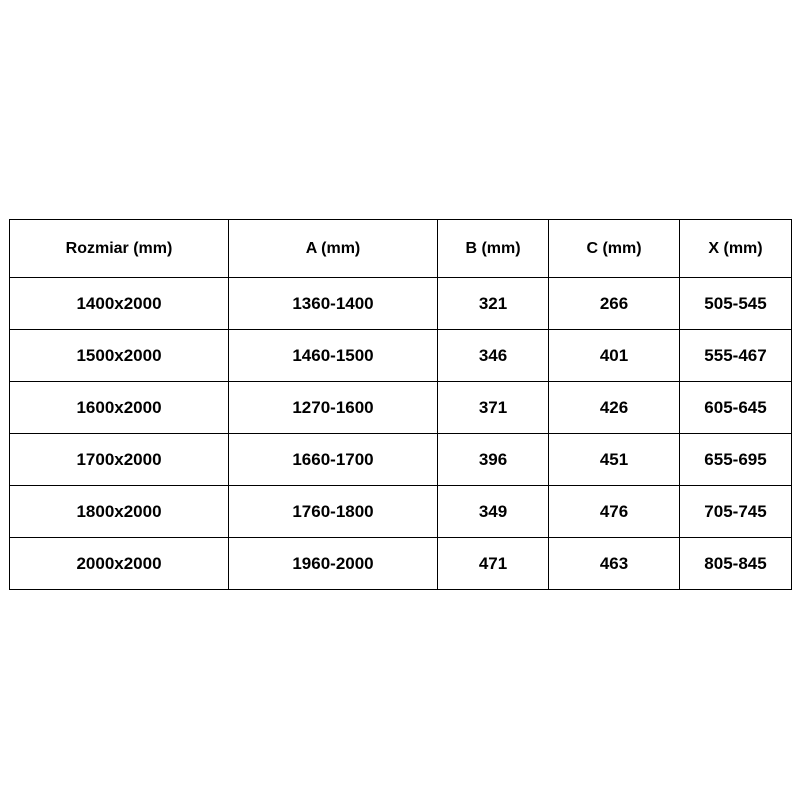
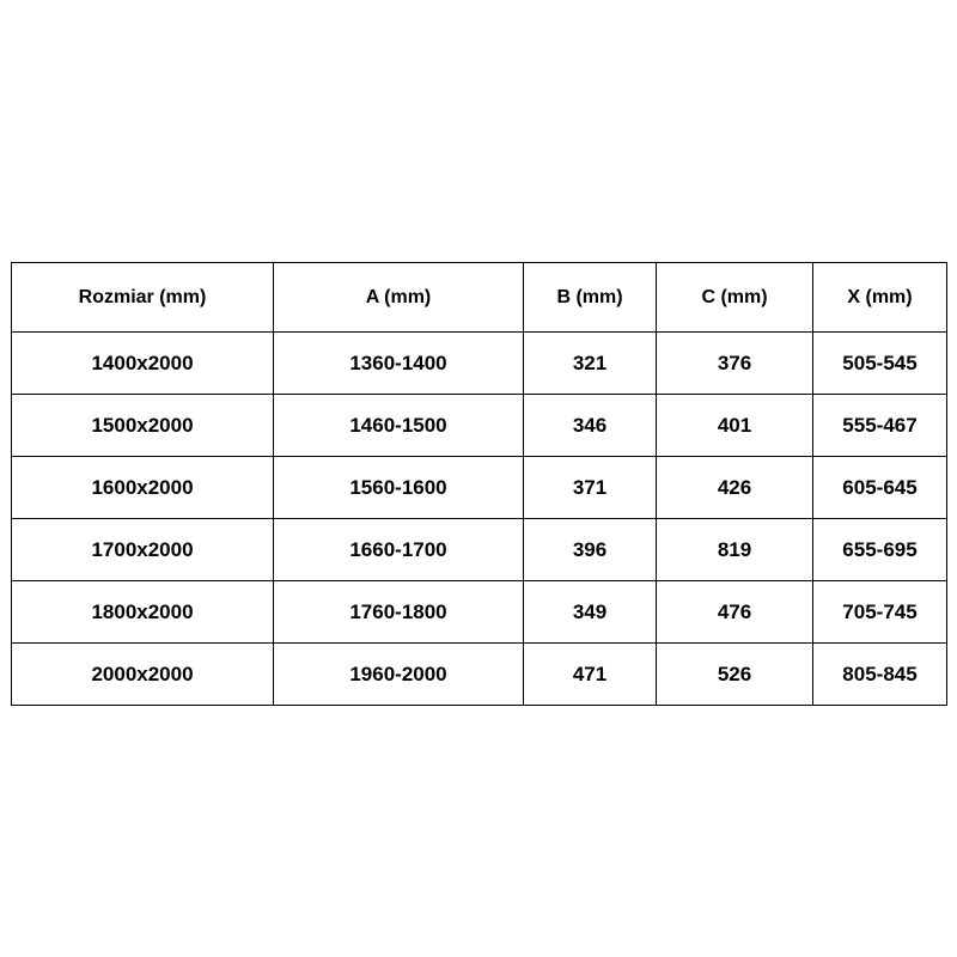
  Rozmiar (mm)	A (mm)	B (mm)	C (mm)	X (mm)
- 1400x2000	1360-1400	321	266	505-545
+ 1400x2000	1360-1400	321	376	505-545
  1500x2000	1460-1500	346	401	555-467
- 1600x2000	1270-1600	371	426	605-645
+ 1600x2000	1560-1600	371	426	605-645
- 1700x2000	1660-1700	396	451	655-695
+ 1700x2000	1660-1700	396	819	655-695
  1800x2000	1760-1800	349	476	705-745
- 2000x2000	1960-2000	471	463	805-845
+ 2000x2000	1960-2000	471	526	805-845
